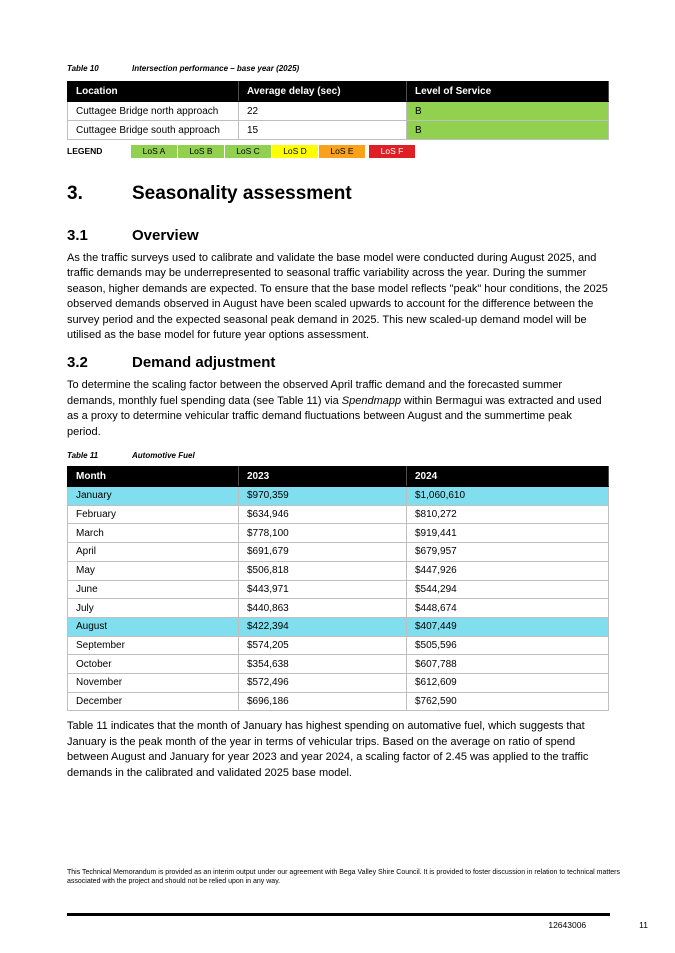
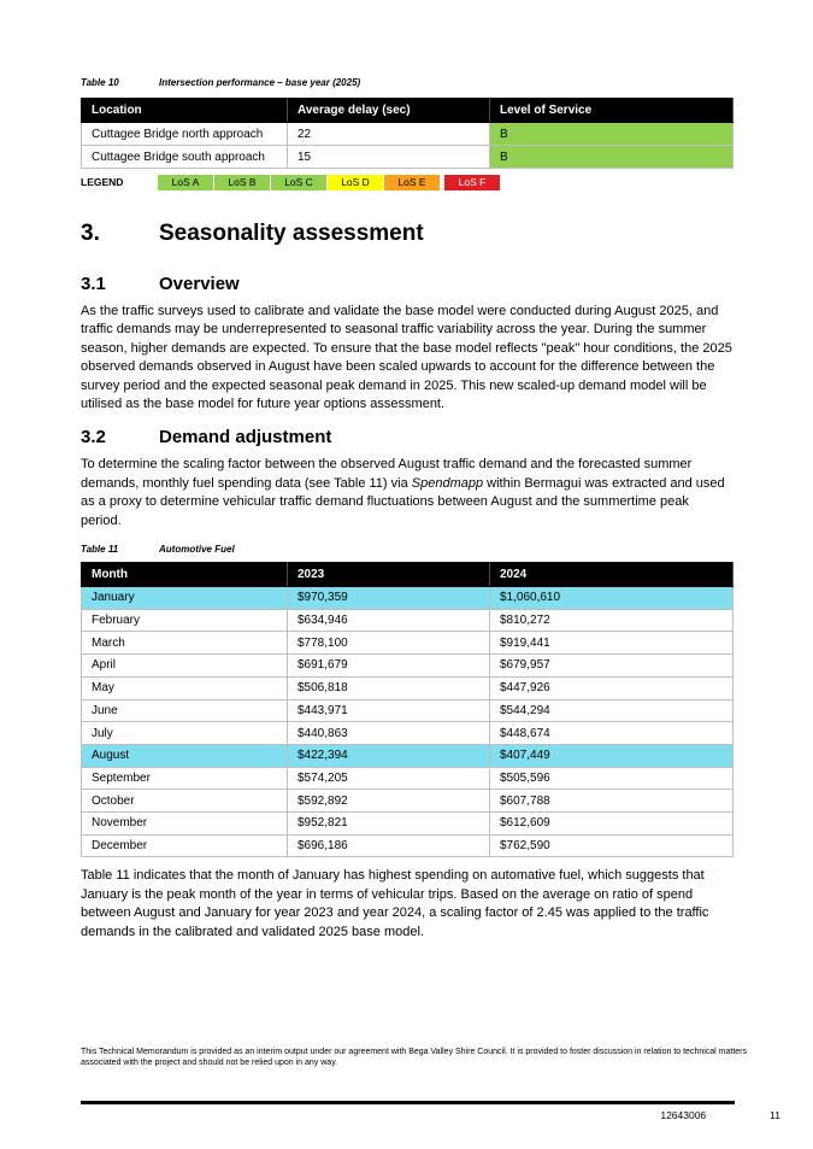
  Table 10
  Intersection performance – base year (2025)
  Location	Average delay (sec)	Level of Service
  Cuttagee Bridge north approach	22	B
  Cuttagee Bridge south approach	15	B
  LEGEND
  LoS A
  LoS B
  LoS C
  LoS D
  LoS E
  LoS F
  3.
  Seasonality assessment
  3.1
  Overview
  As the traffic surveys used to calibrate and validate the base model were conducted during August 2025, and traffic demands may be underrepresented to seasonal traffic variability across the year. During the summer season, higher demands are expected. To ensure that the base model reflects "peak" hour conditions, the 2025 observed demands observed in August have been scaled upwards to account for the difference between the survey period and the expected seasonal peak demand in 2025. This new scaled-up demand model will be utilised as the base model for future year options assessment.
  3.2
  Demand adjustment
- To determine the scaling factor between the observed April traffic demand and the forecasted summer demands, monthly fuel spending data (see Table 11) via Spendmapp within Bermagui was extracted and used as a proxy to determine vehicular traffic demand fluctuations between August and the summertime peak period.
+ To determine the scaling factor between the observed August traffic demand and the forecasted summer demands, monthly fuel spending data (see Table 11) via Spendmapp within Bermagui was extracted and used as a proxy to determine vehicular traffic demand fluctuations between August and the summertime peak period.
  Table 11
  Automotive Fuel
  Month	2023	2024
  January	$970,359	$1,060,610
  February	$634,946	$810,272
  March	$778,100	$919,441
  April	$691,679	$679,957
  May	$506,818	$447,926
  June	$443,971	$544,294
  July	$440,863	$448,674
  August	$422,394	$407,449
  September	$574,205	$505,596
- October	$354,638	$607,788
+ October	$592,892	$607,788
- November	$572,496	$612,609
+ November	$952,821	$612,609
  December	$696,186	$762,590
  Table 11 indicates that the month of January has highest spending on automative fuel, which suggests that January is the peak month of the year in terms of vehicular trips. Based on the average on ratio of spend between August and January for year 2023 and year 2024, a scaling factor of 2.45 was applied to the traffic demands in the calibrated and validated 2025 base model.
  12643006
  11
